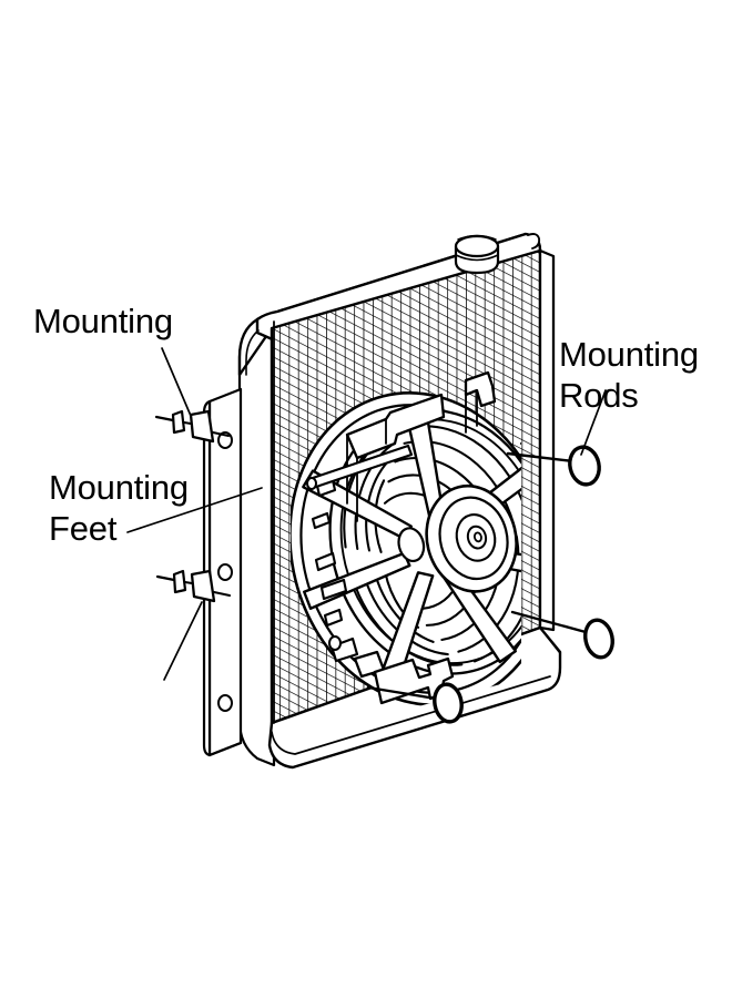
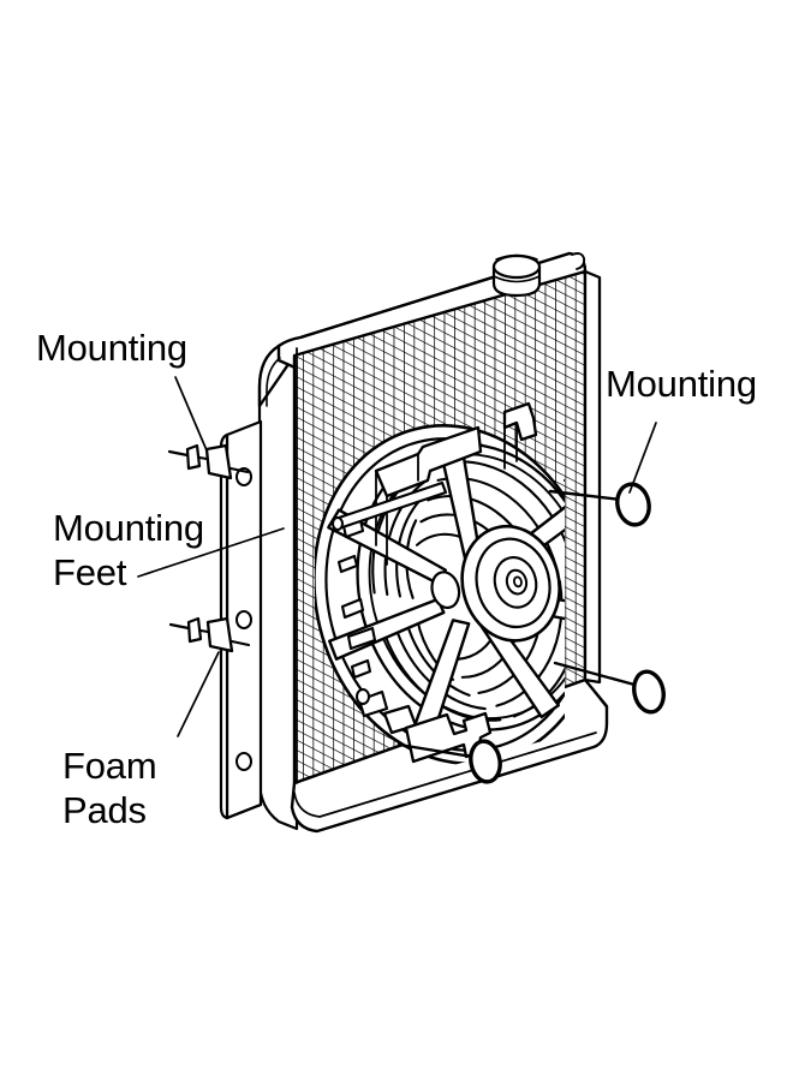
  Mounting
  Mounting
  Feet
+ Foam
+ Pads
  Mounting
- Rods
